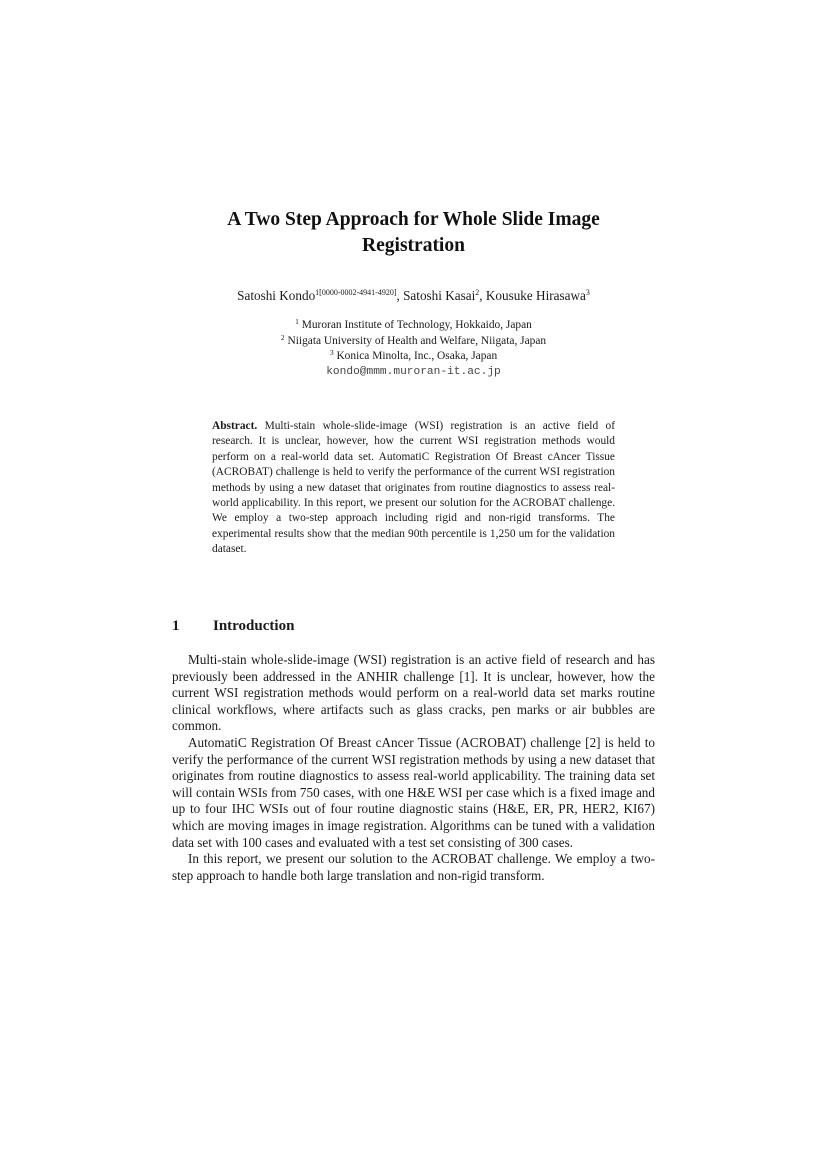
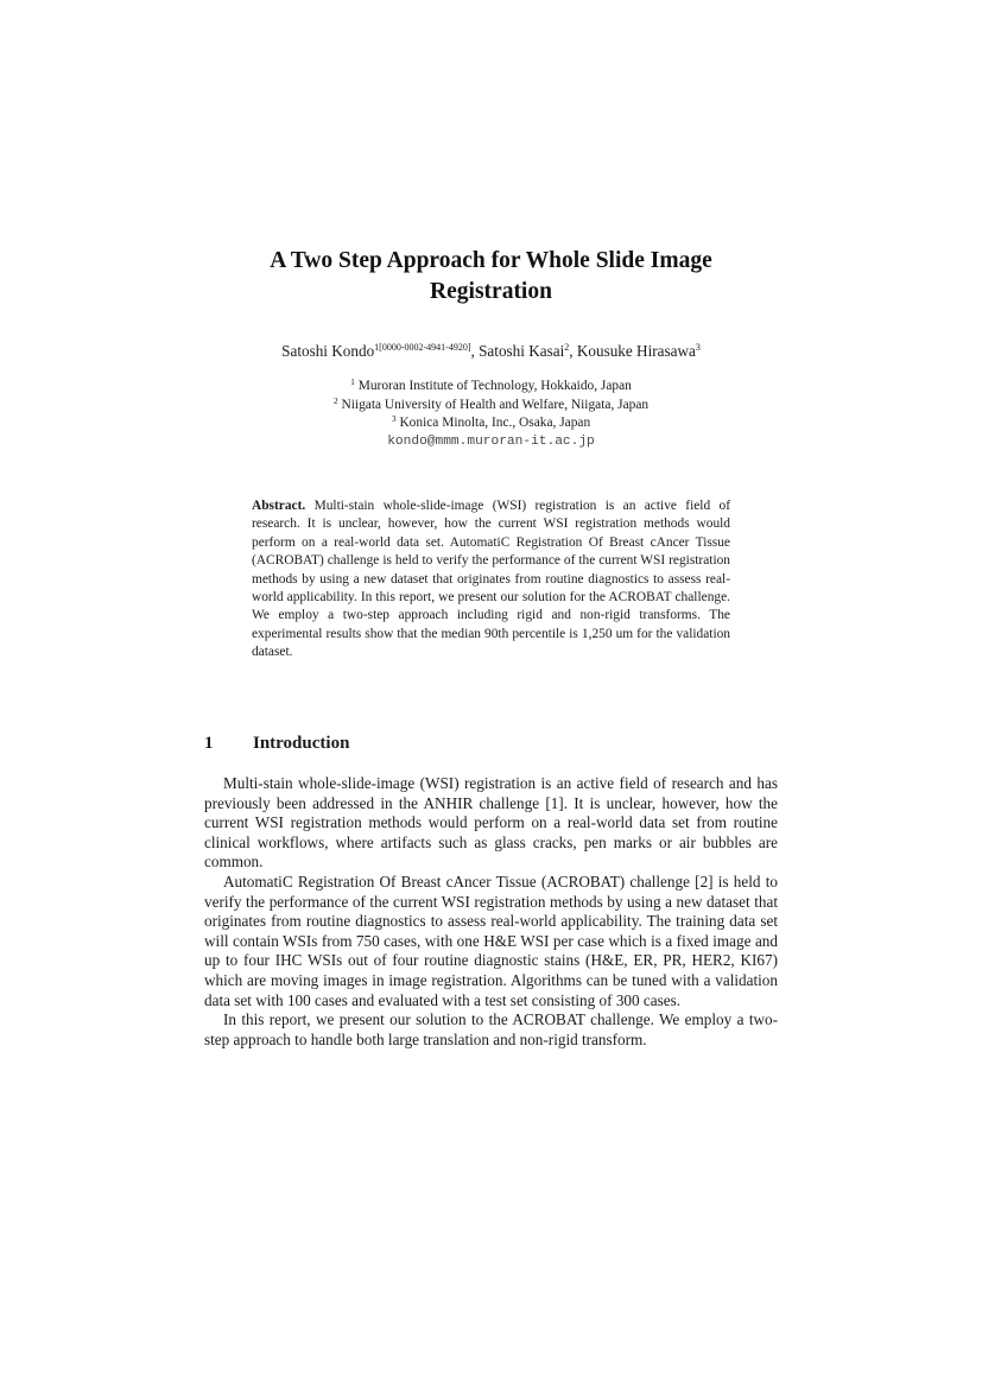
  A Two Step Approach for Whole Slide Image
  Registration
  Satoshi Kondo1[0000-0002-4941-4920], Satoshi Kasai2, Kousuke Hirasawa3
  1 Muroran Institute of Technology, Hokkaido, Japan
  2 Niigata University of Health and Welfare, Niigata, Japan
  3 Konica Minolta, Inc., Osaka, Japan
  kondo@mmm.muroran-it.ac.jp
  Abstract. Multi-stain whole-slide-image (WSI) registration is an active field of research. It is unclear, however, how the current WSI registration methods would perform on a real-world data set. AutomatiC Registration Of Breast cAncer Tissue (ACROBAT) challenge is held to verify the performance of the current WSI registration methods by using a new dataset that originates from routine diagnostics to assess real-world applicability. In this report, we present our solution for the ACROBAT challenge. We employ a two-step approach in­cluding rigid and non-rigid transforms. The experimental results show that the median 90th percentile is 1,250 um for the validation dataset.
  1 Introduction
- Multi-stain whole-slide-image (WSI) registration is an active field of research and has previously been addressed in the ANHIR challenge [1]. It is unclear, however, how the current WSI registration methods would perform on a real-world data set marks routine clinical workflows, where artifacts such as glass cracks, pen marks or air bubbles are common.
+ Multi-stain whole-slide-image (WSI) registration is an active field of research and has previously been addressed in the ANHIR challenge [1]. It is unclear, however, how the current WSI registration methods would perform on a real-world data set from routine clinical workflows, where artifacts such as glass cracks, pen marks or air bubbles are common.
  AutomatiC Registration Of Breast cAncer Tissue (ACROBAT) challenge [2] is held to verify the performance of the current WSI registration methods by using a new dataset that originates from routine diagnostics to assess real-world applicability. The training data set will contain WSIs from 750 cases, with one H&E WSI per case which is a fixed image and up to four IHC WSIs out of four routine diagnostic stains (H&E, ER, PR, HER2, KI67) which are moving images in image registration. Algo­rithms can be tuned with a validation data set with 100 cases and evaluated with a test set consisting of 300 cases.
  In this report, we present our solution to the ACROBAT challenge. We employ a two-step approach to handle both large translation and non-rigid transform.
